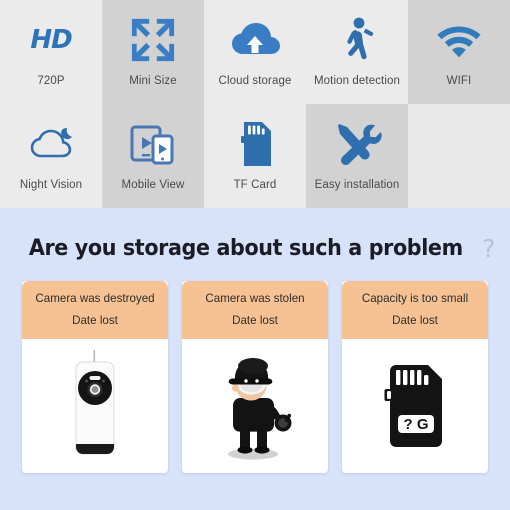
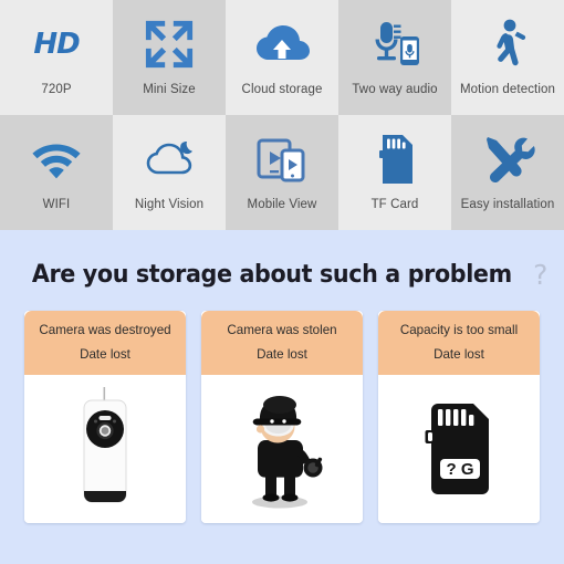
  HD
  720P
  Mini Size
  Cloud storage
+ Two way audio
  Motion detection
  WIFI
  Night Vision
  Mobile View
  TF Card
  Easy installation
  Are you storage about such a problem ?
  Camera was destroyed
  Date lost
  Camera was stolen
  Date lost
  Capacity is too small
  Date lost
  ? G
